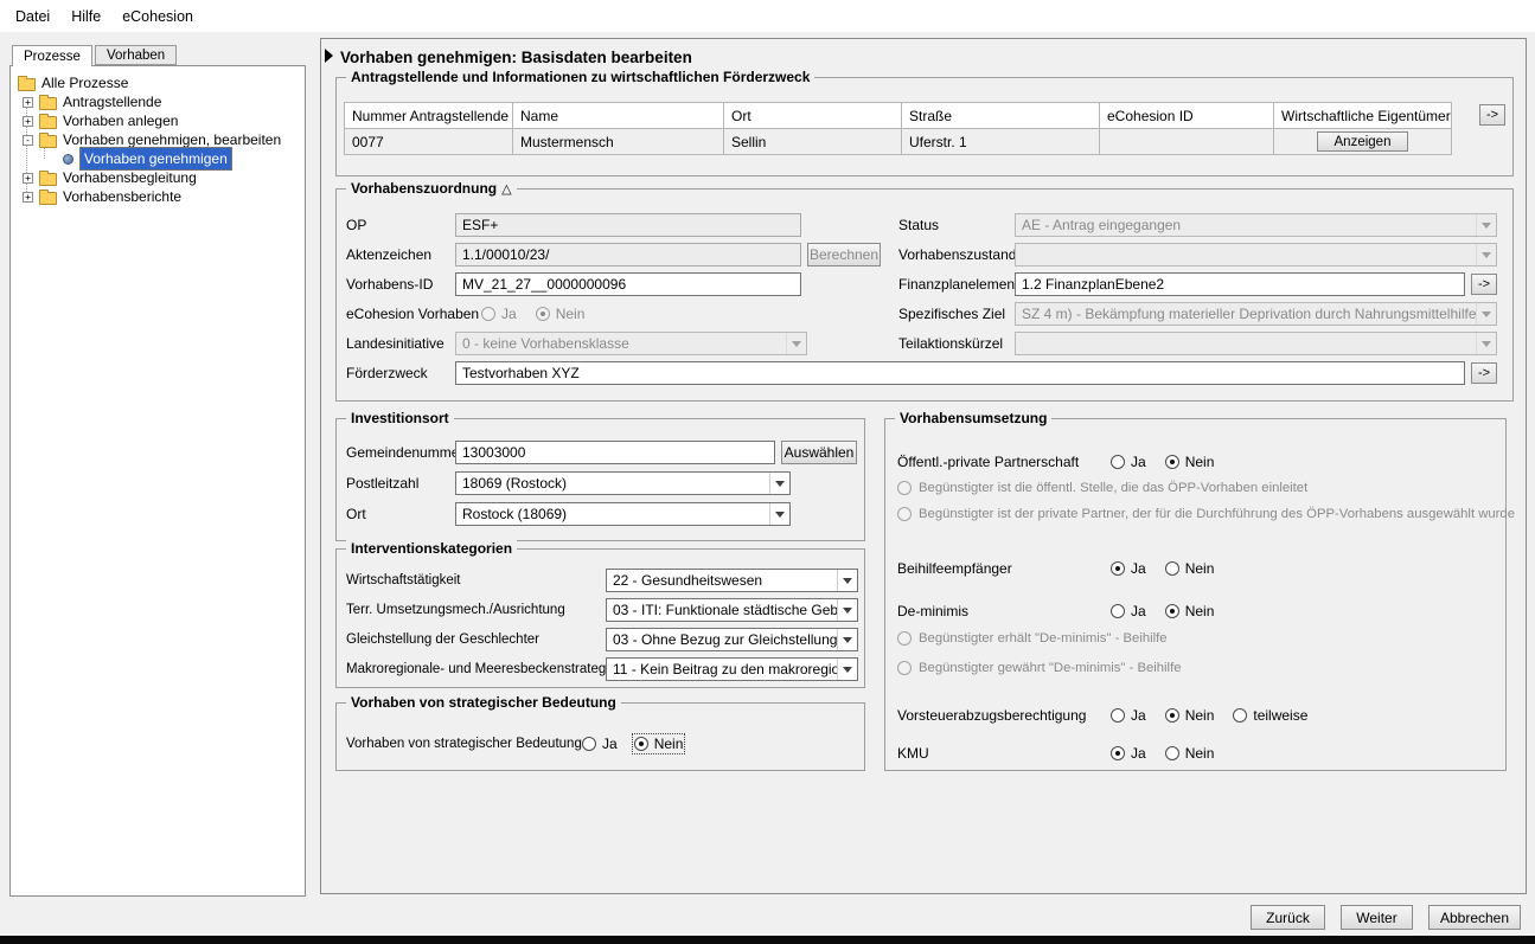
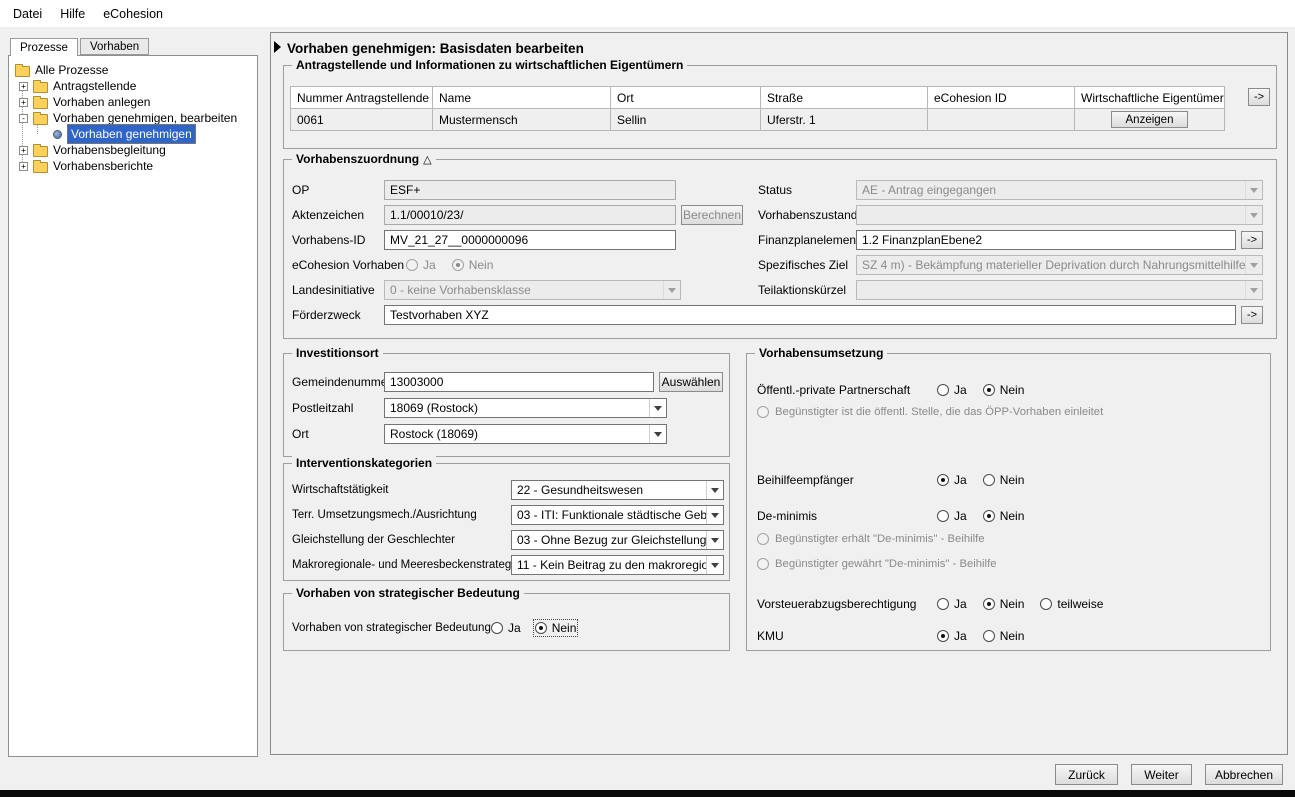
  Datei
  Hilfe
  eCohesion
  Prozesse
  Vorhaben
  Alle Prozesse
  +
  Antragstellende
  +
  Vorhaben anlegen
  -
  Vorhaben genehmigen, bearbeiten
  Vorhaben genehmigen
  +
  Vorhabensbegleitung
  +
  Vorhabensberichte
  Vorhaben genehmigen: Basisdaten bearbeiten
- Antragstellende und Informationen zu wirtschaftlichen Förderzweck
+ Antragstellende und Informationen zu wirtschaftlichen Eigentümern
  Nummer Antragstellende	Name	Ort	Straße	eCohesion ID	Wirtschaftliche Eigentümer
- 0077	Mustermensch	Sellin	Uferstr. 1		Anzeigen
+ 0061	Mustermensch	Sellin	Uferstr. 1		Anzeigen
  ->
  Vorhabenszuordnung △
  OP
  ESF+
  Aktenzeichen
  1.1/00010/23/
  Berechnen
  Vorhabens-ID
  MV_21_27__0000000096
  eCohesion Vorha
  Ja
  Nein
  Landesinitiative
  0 - keine Vorhabensklasse
  Förderzweck
  Testvorhaben XYZ
  ->
  Status
  AE - Antrag eingegangen
  Vorhabenszustand
  Finanzplanelemen
  1.2 FinanzplanEbene2
  ->
  Spezifisches Ziel
  SZ 4 m) - Bekämpfung materieller Deprivation durch Nahrungsmittelhilfe
  Teilaktionskürzel
  Investitionsort
  Gemeindenumm
  13003000
  Auswählen
  Postleitzahl
  18069 (Rostock)
  Ort
  Rostock (18069)
  Interventionskategorien
  Wirtschaftstätigkeit
  22 - Gesundheitswesen
  Terr. Umsetzungsmech./Ausrichtung
  03 - ITI: Funktionale städtische Geb
  Gleichstellung der Geschlechter
  03 - Ohne Bezug zur Gleichstellung
  Makroregionale- und Meeresbeckenstrateg
  11 - Kein Beitrag zu den makroregio
  Vorhaben von strategischer Bedeutung
  Vorhaben von strategischer Bedeutung
  Ja
  Nein
  Vorhabensumsetzung
  Öffentl.-private Partnerschaft
  Ja
  Nein
  Begünstigter ist die öffentl. Stelle, die das ÖPP-Vorhaben einleitet
- Begünstigter ist der private Partner, der für die Durchführung des ÖPP-Vorhabens ausgewählt wurde
  Beihilfeempfänger
  Ja
  Nein
  De-minimis
  Ja
  Nein
  Begünstigter erhält "De-minimis" - Beihilfe
  Begünstigter gewährt "De-minimis" - Beihilfe
  Vorsteuerabzugsberechtigung
  Ja
  Nein
  teilweise
  KMU
  Ja
  Nein
  Zurück
  Weiter
  Abbrechen
